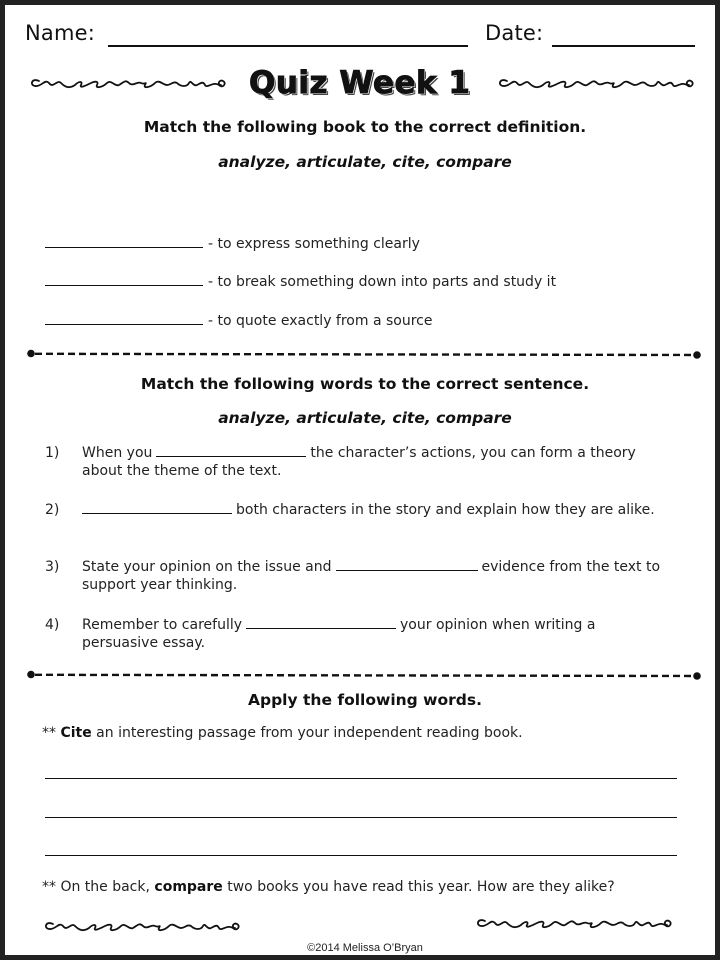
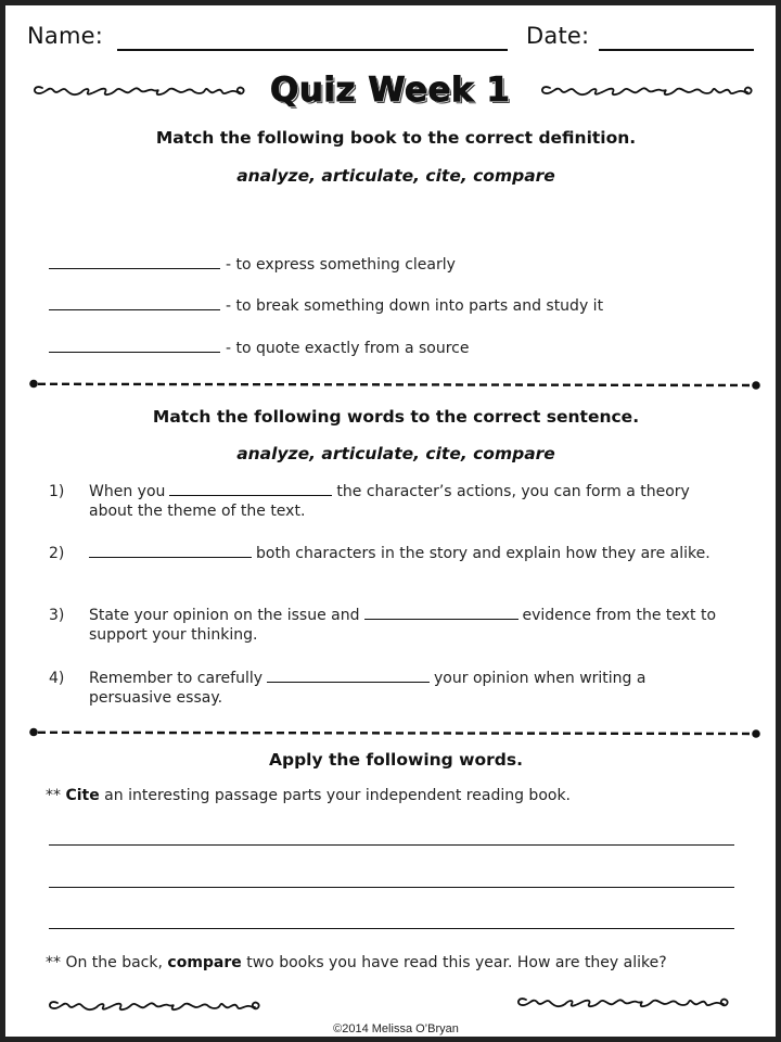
  Name:
  Date:
  Quiz Week 1
  Match the following book to the correct definition.
  analyze, articulate, cite, compare
  - to express something clearly
  - to break something down into parts and study it
  - to quote exactly from a source
  Match the following words to the correct sentence.
  analyze, articulate, cite, compare
  1)
  When you the character’s actions, you can form a theory about the theme of the text.
  2)
  both characters in the story and explain how they are alike.
  3)
- State your opinion on the issue and evidence from the text to support year thinking.
+ State your opinion on the issue and evidence from the text to support your thinking.
  4)
  Remember to carefully your opinion when writing a persuasive essay.
  Apply the following words.
- ** Cite an interesting passage from your independent reading book.
+ ** Cite an interesting passage parts your independent reading book.
  ** On the back, compare two books you have read this year. How are they alike?
  ©2014 Melissa O’Bryan
